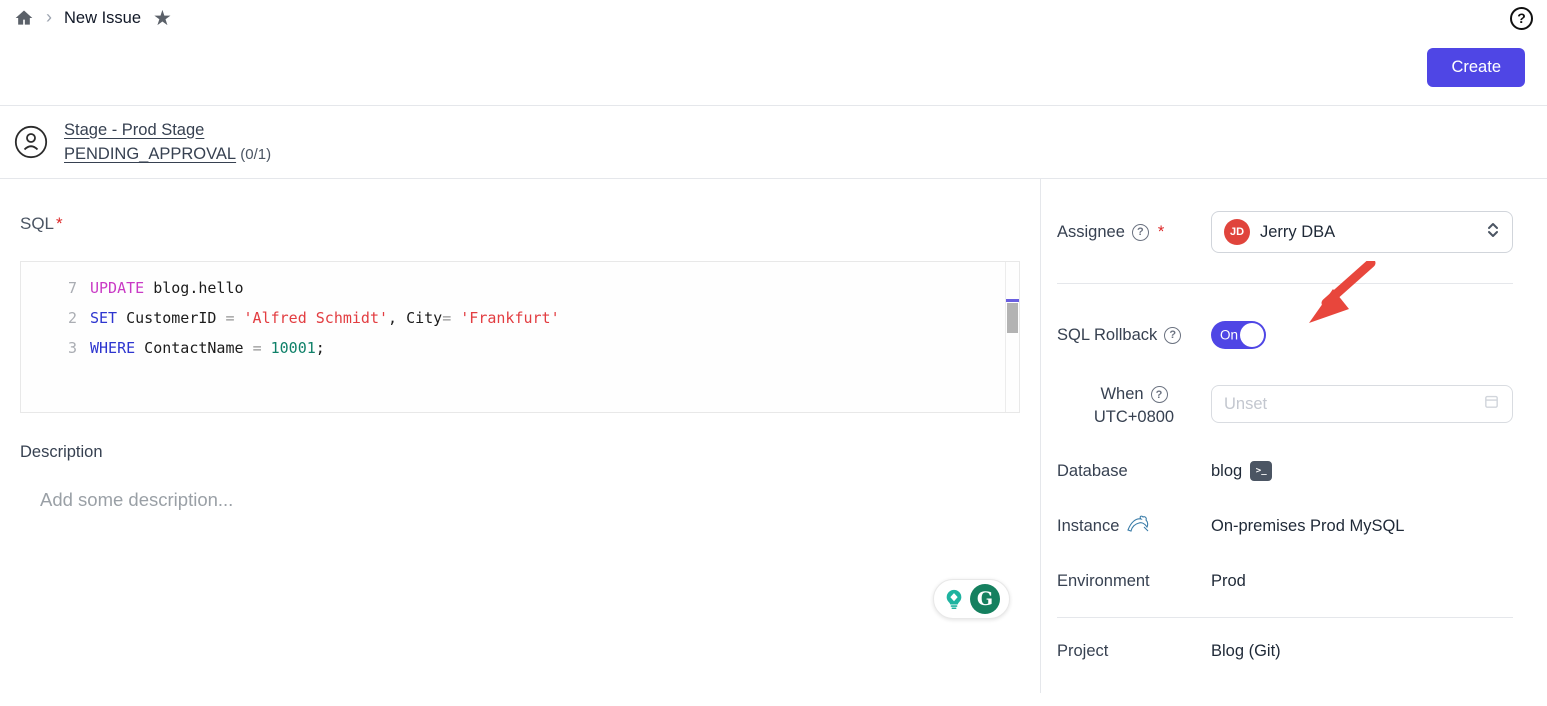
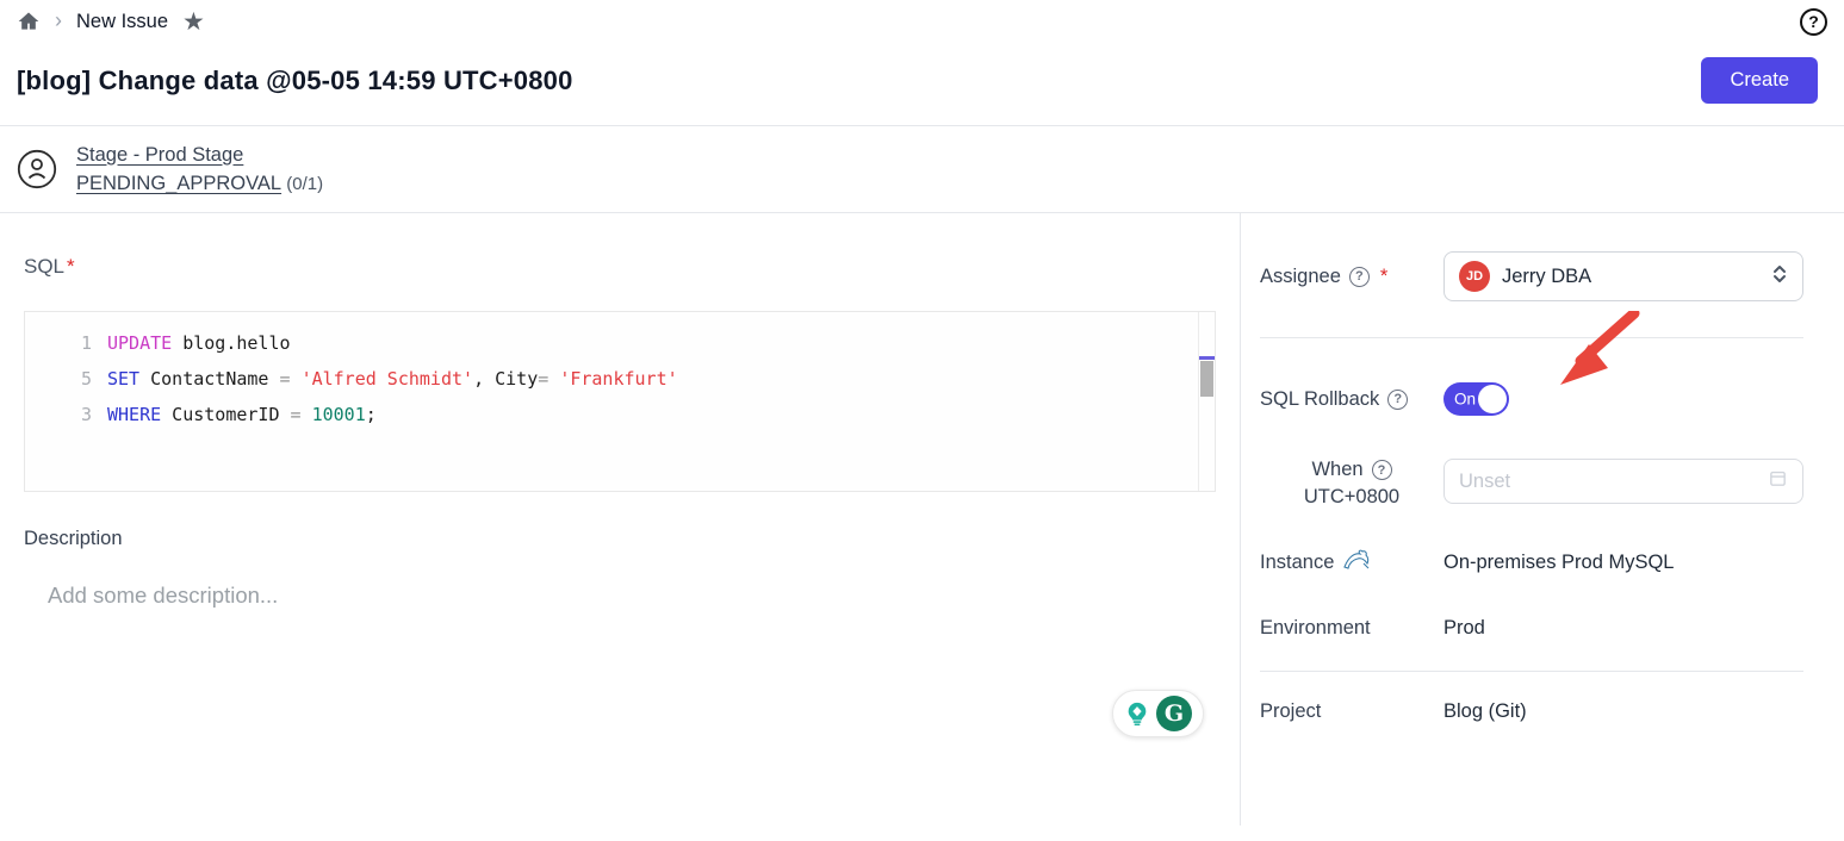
  ›
  New Issue
  ★
  ?
+ [blog] Change data @05-05 14:59 UTC+0800
  Create
  Stage - Prod Stage
  PENDING_APPROVAL (0/1)
  SQL*
- 7
+ 1
  UPDATE blog.hello
- 2
+ 5
- SET CustomerID = 'Alfred Schmidt', City= 'Frankfurt'
+ SET ContactName = 'Alfred Schmidt', City= 'Frankfurt'
  3
- WHERE ContactName = 10001;
+ WHERE CustomerID = 10001;
  Description
  Add some description...
  G
  Assignee
  ?
  *
  JD
  Jerry DBA
  SQL Rollback
  ?
  On
  When
  ?
  UTC+0800
  Unset
- Database
- blog
- >_
  Instance
  On-premises Prod MySQL
  Environment
  Prod
  Project
  Blog (Git)
